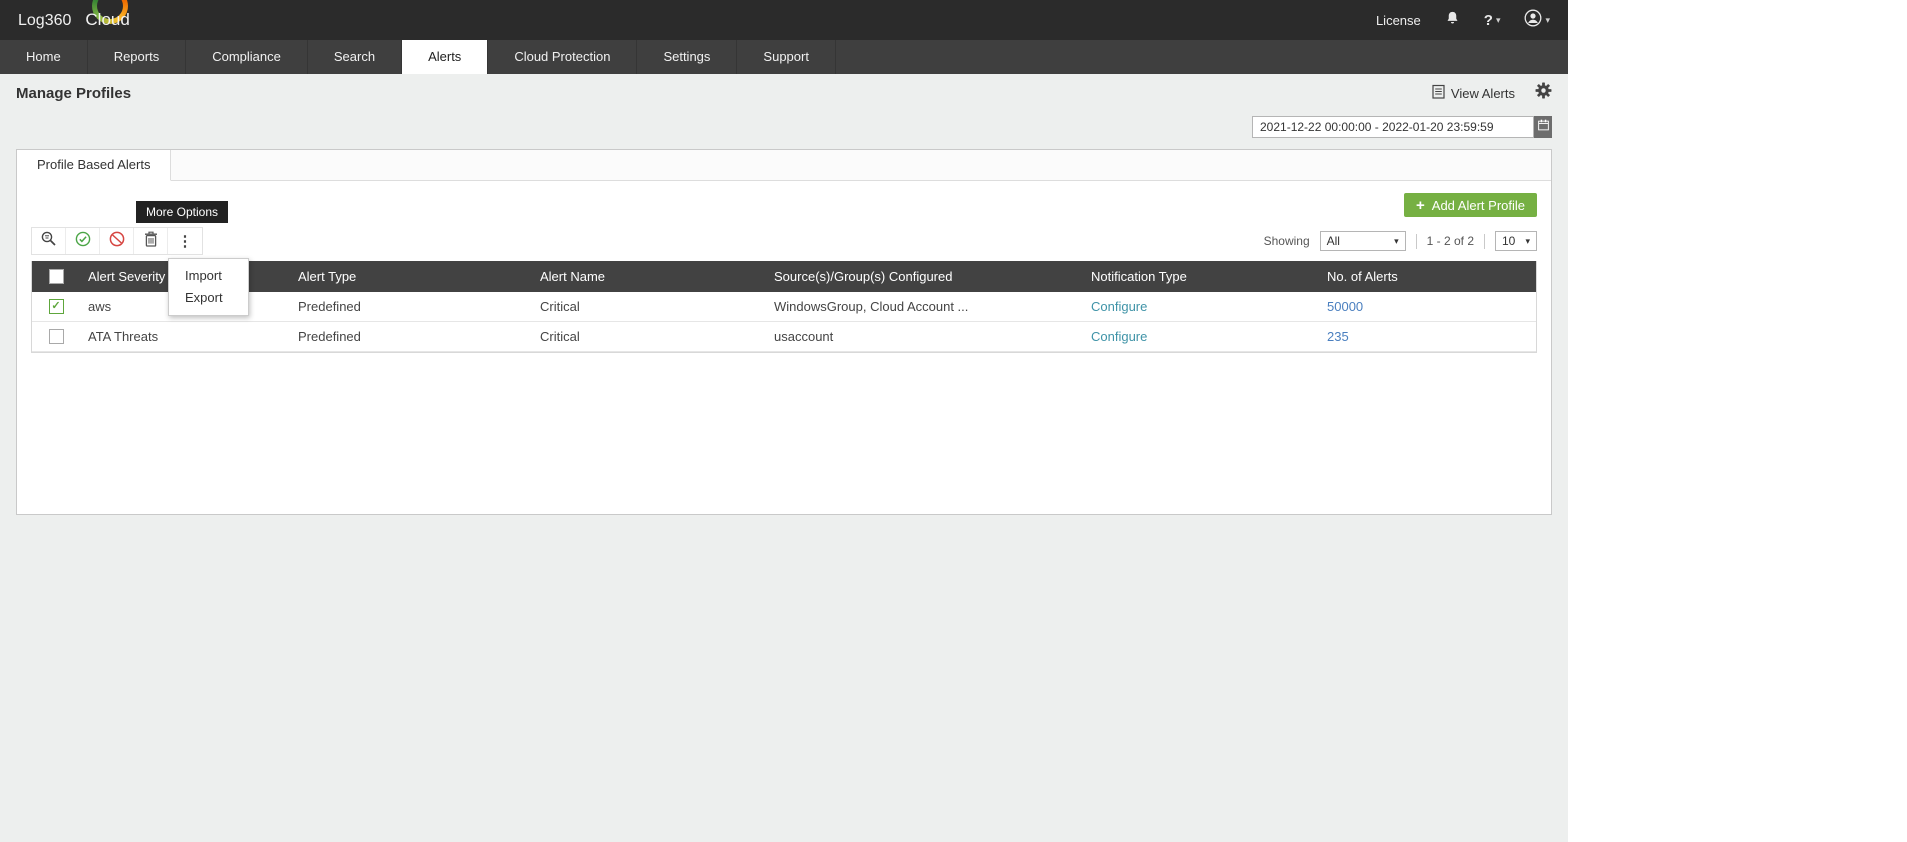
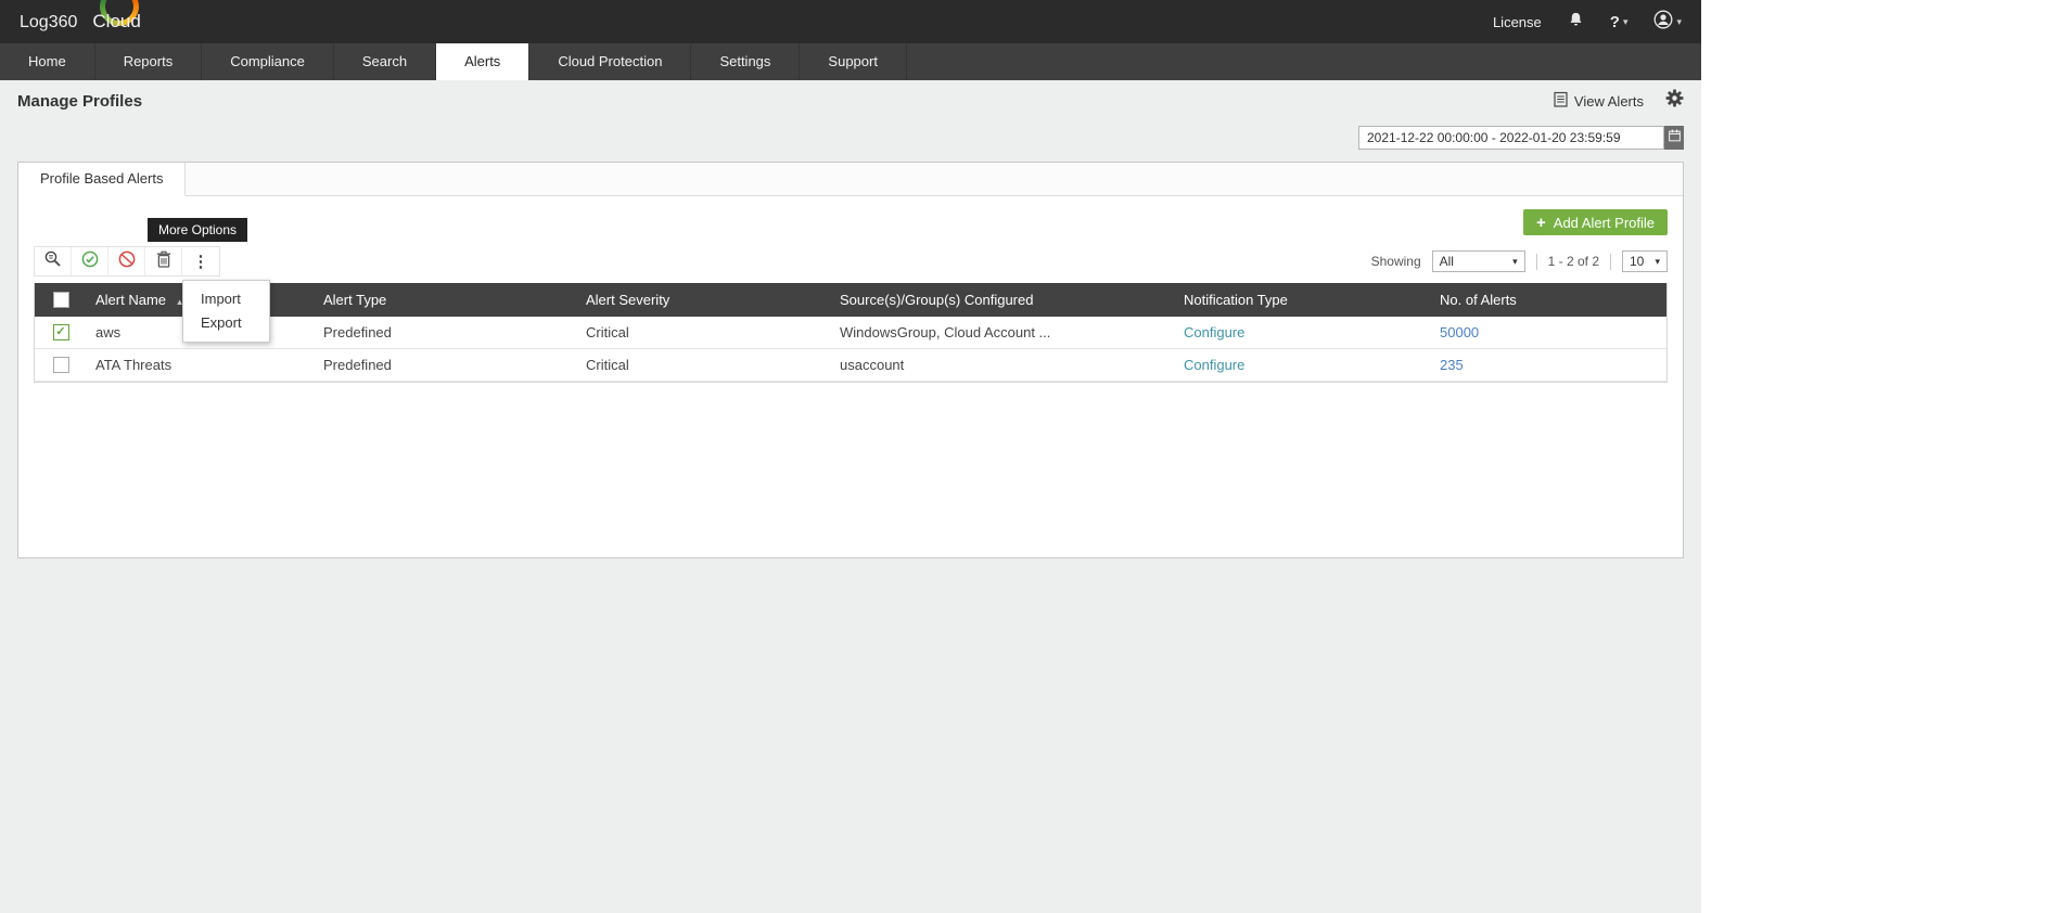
  Log360
  Cloud
  License
  ?
  ▾
  ▾
  Home
  Reports
  Compliance
  Search
  Alerts
  Cloud Protection
  Settings
  Support
  Manage Profiles
  View Alerts
  2021-12-22 00:00:00 - 2022-01-20 23:59:59
  Profile Based Alerts
  +
  Add Alert Profile
  ⋮
  Showing
  All
  ▾
  1 - 2 of 2
  10
  ▾
  More Options
  Import
  Export
- Alert Severity
+ Alert Name ▲
  Alert Type
- Alert Name
+ Alert Severity
  Source(s)/Group(s) Configured
  Notification Type
  No. of Alerts
  ✓
  aws
  Predefined
  Critical
  WindowsGroup, Cloud Account ...
  Configure
  50000
  ATA Threats
  Predefined
  Critical
  usaccount
  Configure
  235
